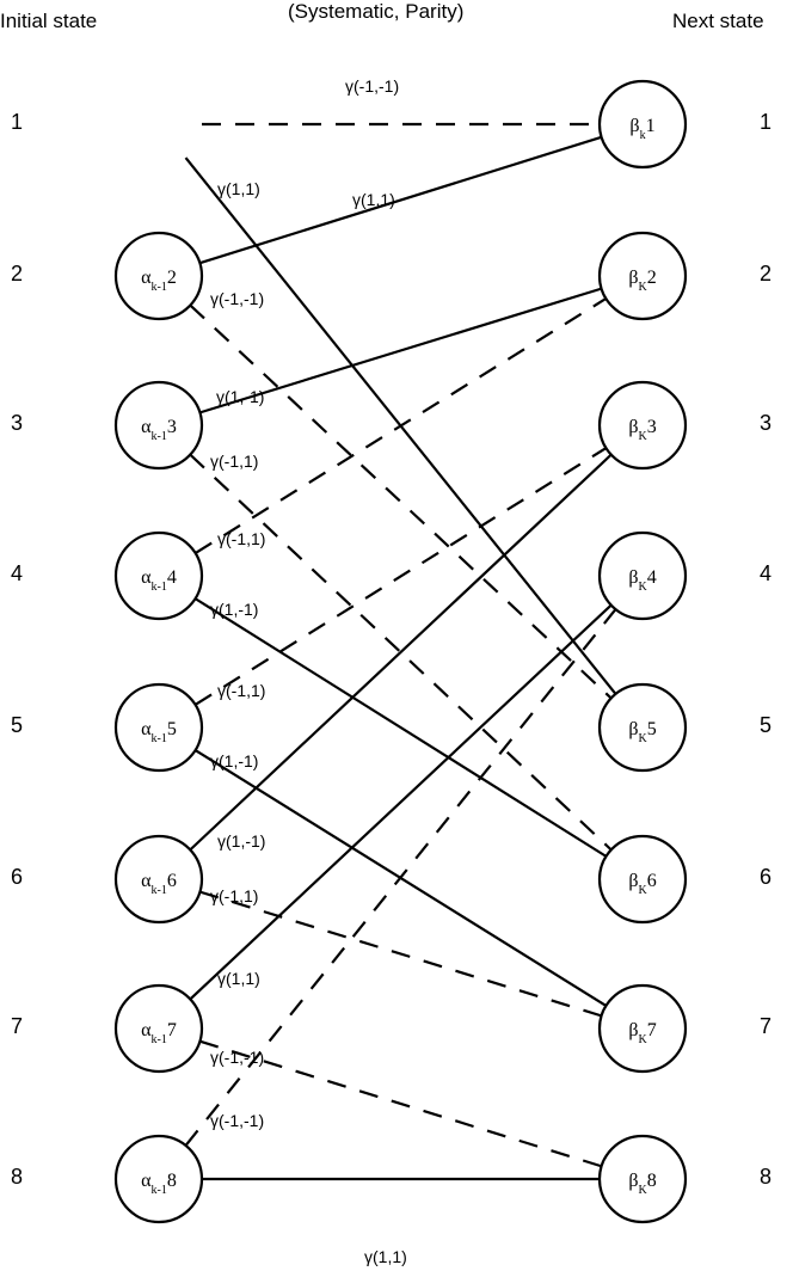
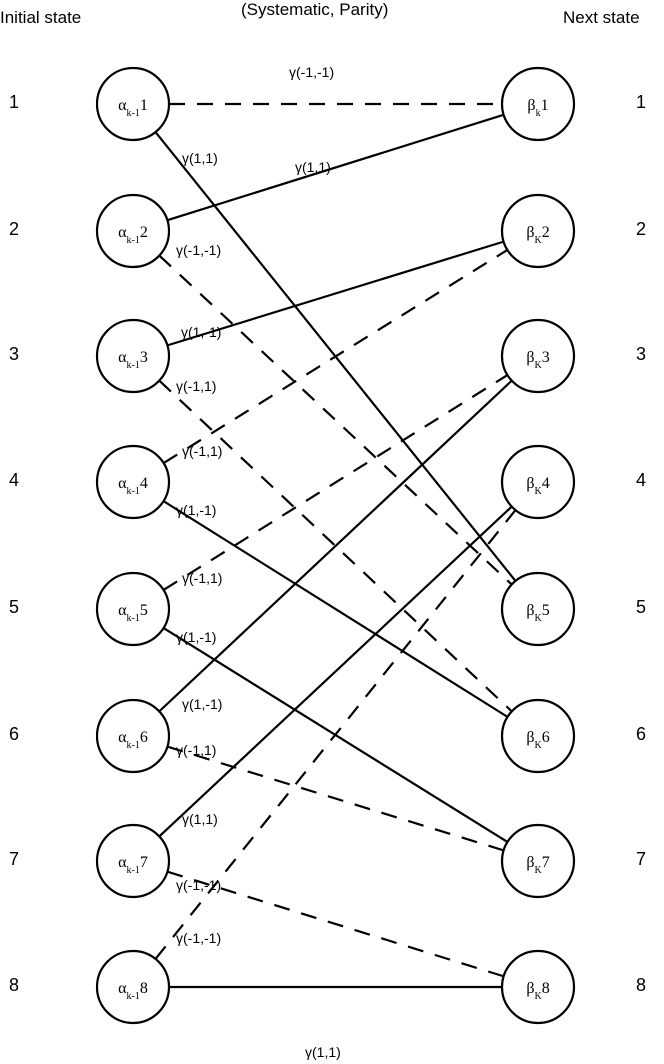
  Initial state
  (Systematic, Parity)
  Next state
+ αk-1 1
  αk-1 2
  αk-1 3
  αk-1 4
  αk-1 5
  αk-1 6
  αk-1 7
  αk-1 8
  βk 1
  βK 2
  βK 3
  βK 4
  βK 5
  βK 6
  βK 7
  βK 8
  γ(-1,-1)
  γ(1,1)
  γ(1,1)
  γ(-1,-1)
  γ(1,-1)
  γ(-1,1)
  γ(-1,1)
  γ(1,-1)
  γ(-1,1)
  γ(1,-1)
  γ(1,-1)
  γ(-1,1)
  γ(1,1)
  γ(-1,-1)
  γ(-1,-1)
  γ(1,1)
  1
  2
  3
  4
  5
  6
  7
  8
  1
  2
  3
  4
  5
  6
  7
  8
